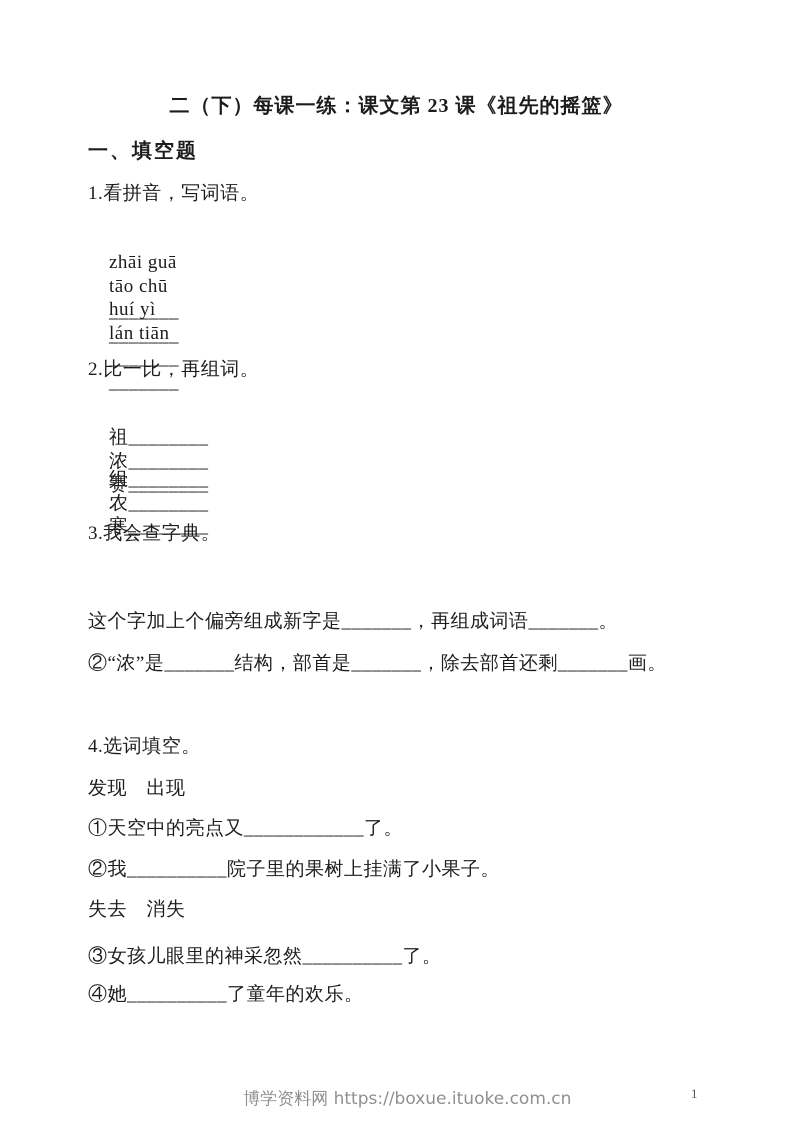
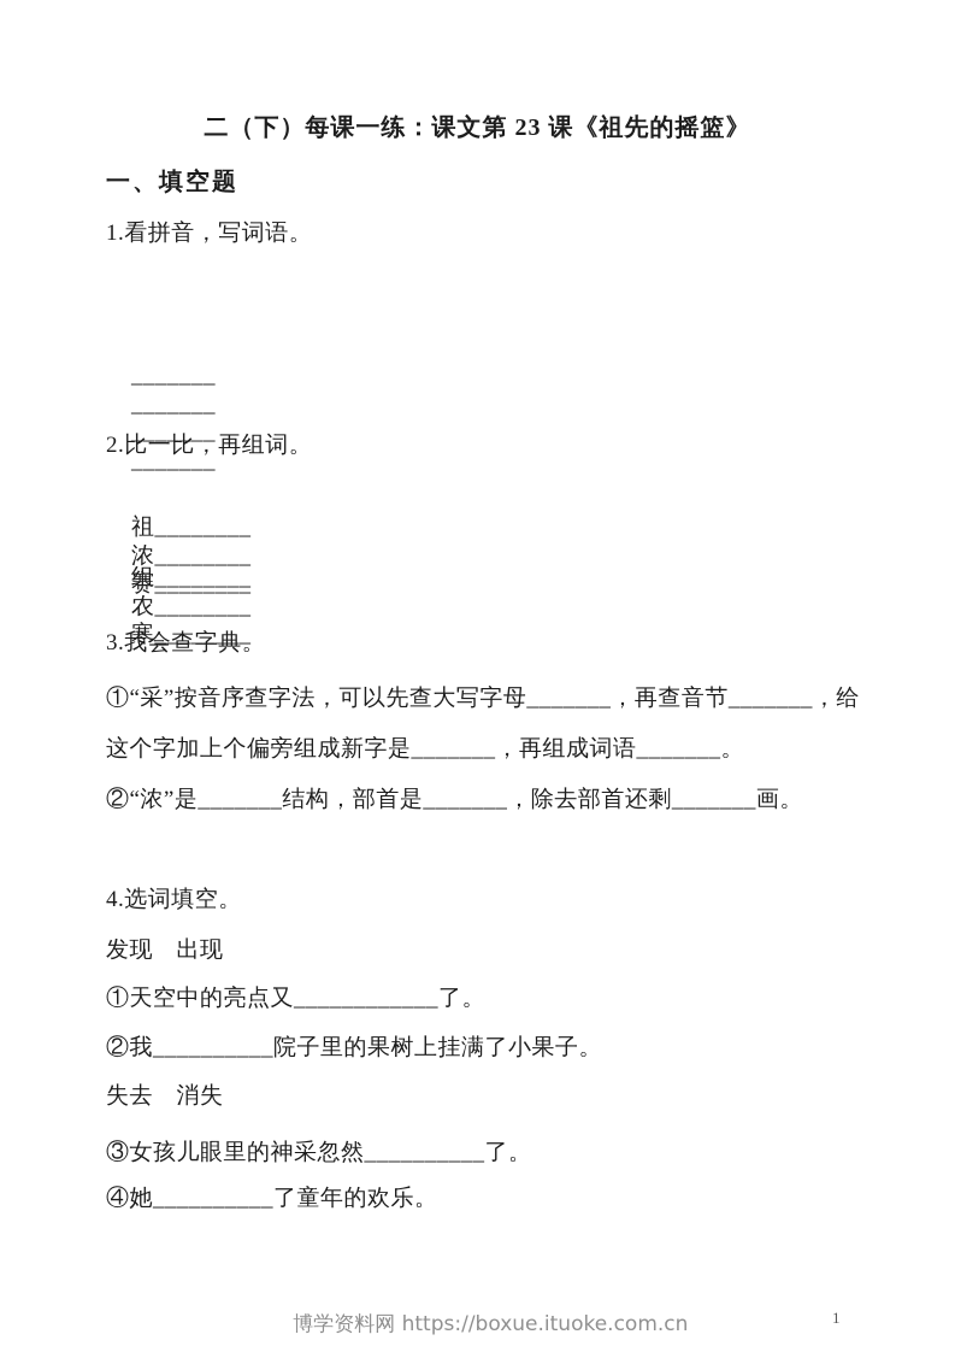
  二（下）每课一练：课文第 23 课《祖先的摇篮》
  一、填空题
  1.看拼音，写词语。
- zhāi guā tāo chū huí yì lán tiān
  _______ _______ _______ _______
  2.比一比，再组词。
  祖________ 浓________ 赛________
  组________ 农________ 寒________
  3.我会查字典。
+ ①“采”按音序查字法，可以先查大写字母_______，再查音节_______，给
  这个字加上个偏旁组成新字是_______，再组成词语_______。
  ②“浓”是_______结构，部首是_______，除去部首还剩_______画。
  4.选词填空。
  发现 出现
  ①天空中的亮点又____________了。
  ②我__________院子里的果树上挂满了小果子。
  失去 消失
  ③女孩儿眼里的神采忽然__________了。
  ④她__________了童年的欢乐。
  博学资料网 https://boxue.ituoke.com.cn
  1
